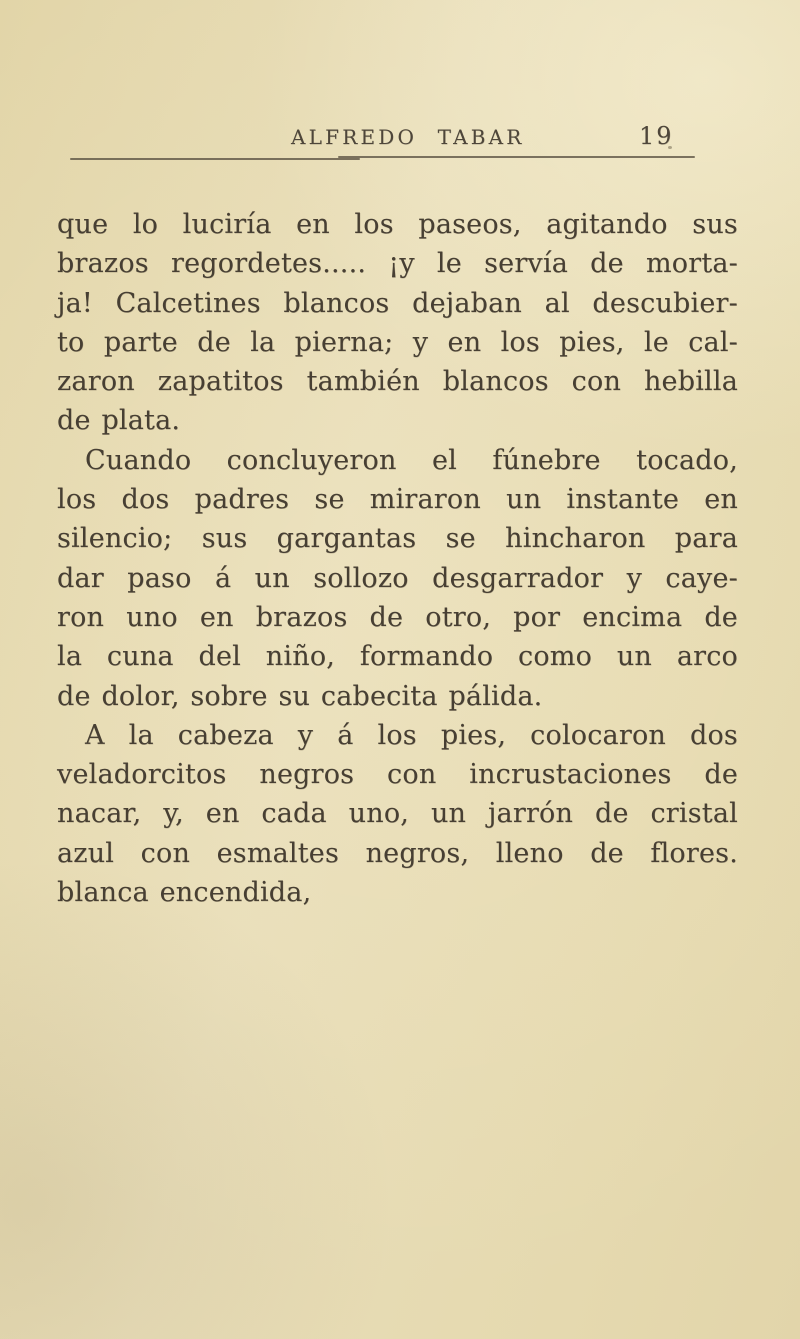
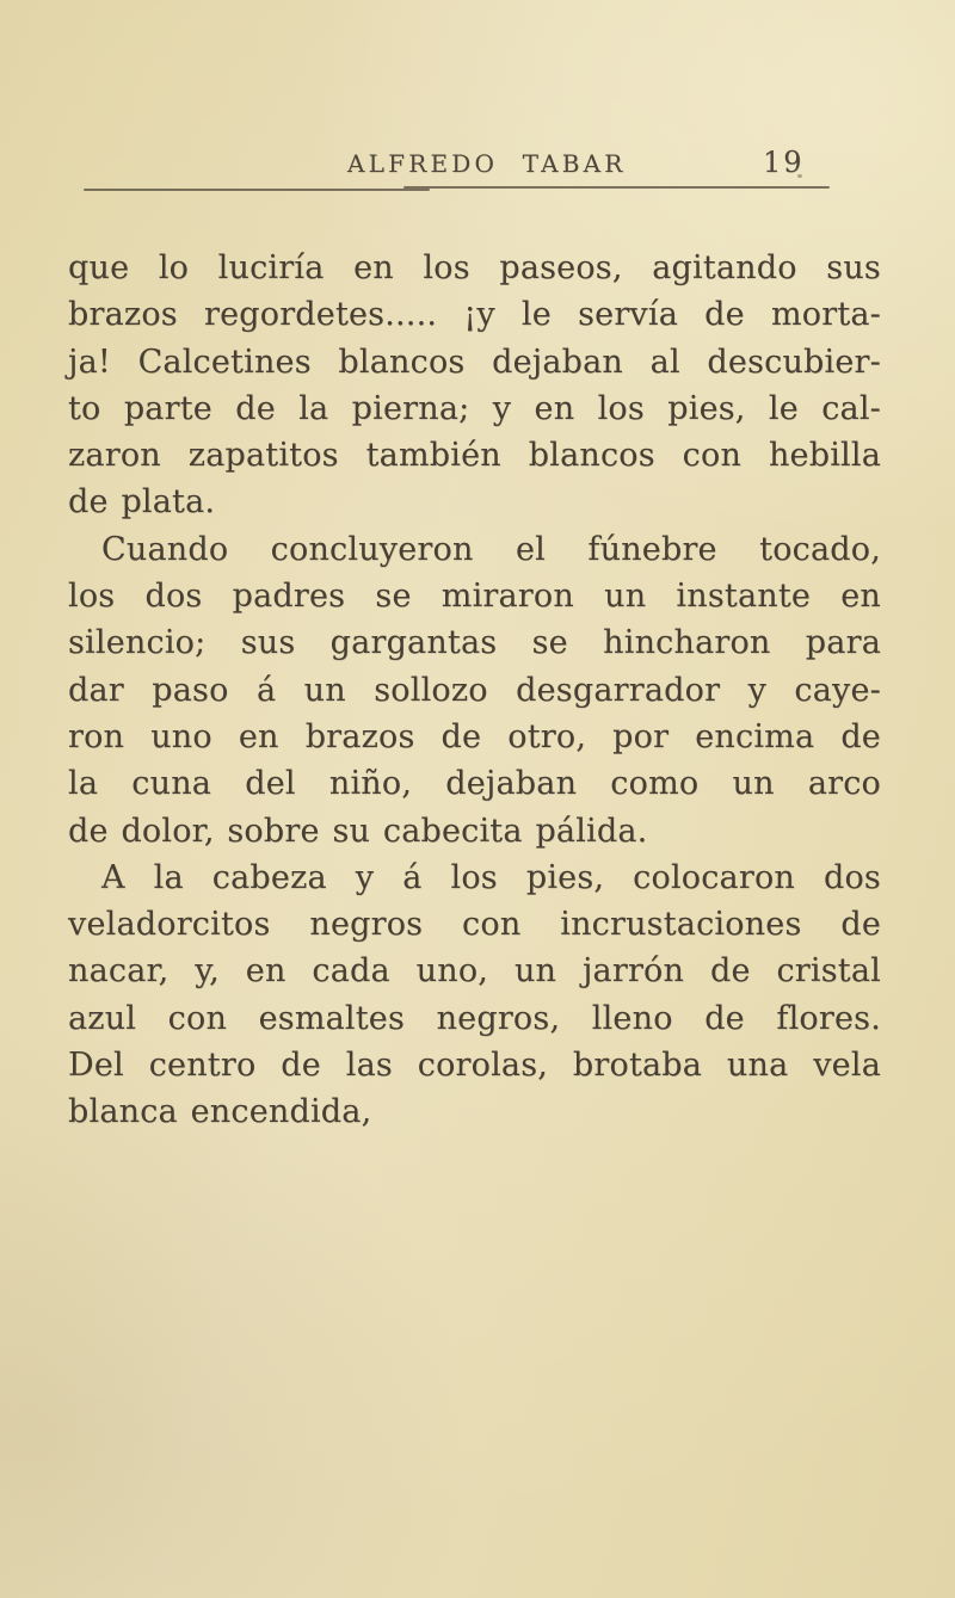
  ALFREDO TABAR
  19
  que lo luciría en los paseos, agitando sus
  brazos regordetes..... ¡y le servía de morta-
  ja! Calcetines blancos dejaban al descubier-
  to parte de la pierna; y en los pies, le cal-
  zaron zapatitos también blancos con hebilla
  de plata.
  Cuando concluyeron el fúnebre tocado,
  los dos padres se miraron un instante en
  silencio; sus gargantas se hincharon para
  dar paso á un sollozo desgarrador y caye-
  ron uno en brazos de otro, por encima de
- la cuna del niño, formando como un arco
+ la cuna del niño, dejaban como un arco
  de dolor, sobre su cabecita pálida.
  A la cabeza y á los pies, colocaron dos
  veladorcitos negros con incrustaciones de
  nacar, y, en cada uno, un jarrón de cristal
  azul con esmaltes negros, lleno de flores.
+ Del centro de las corolas, brotaba una vela
  blanca encendida,
